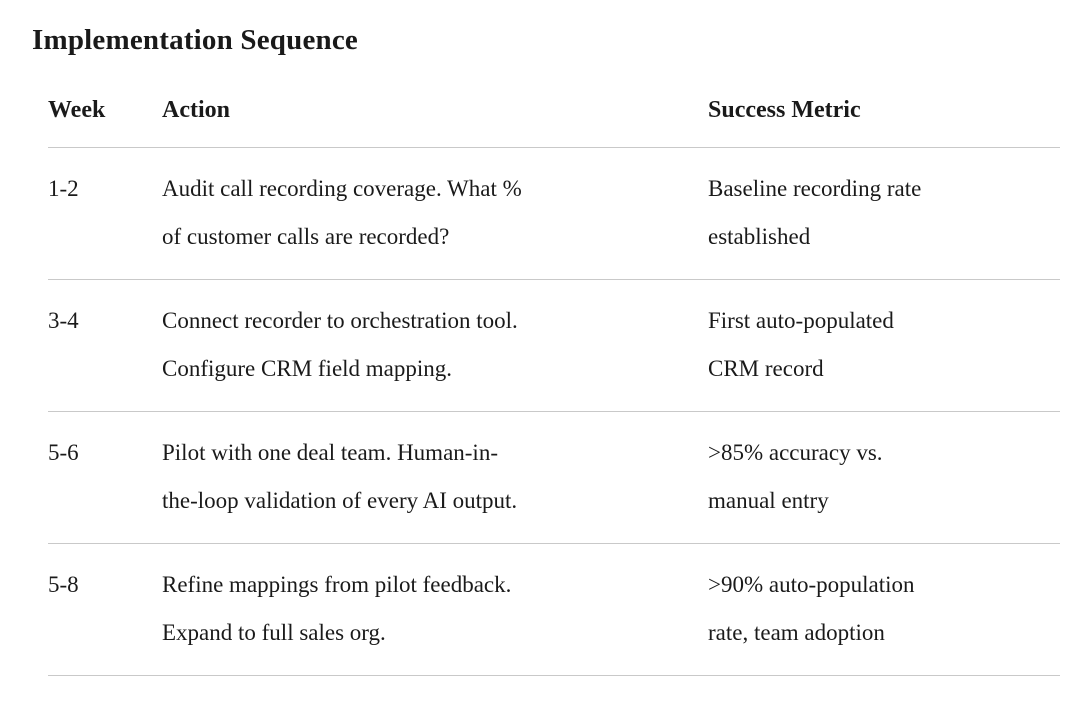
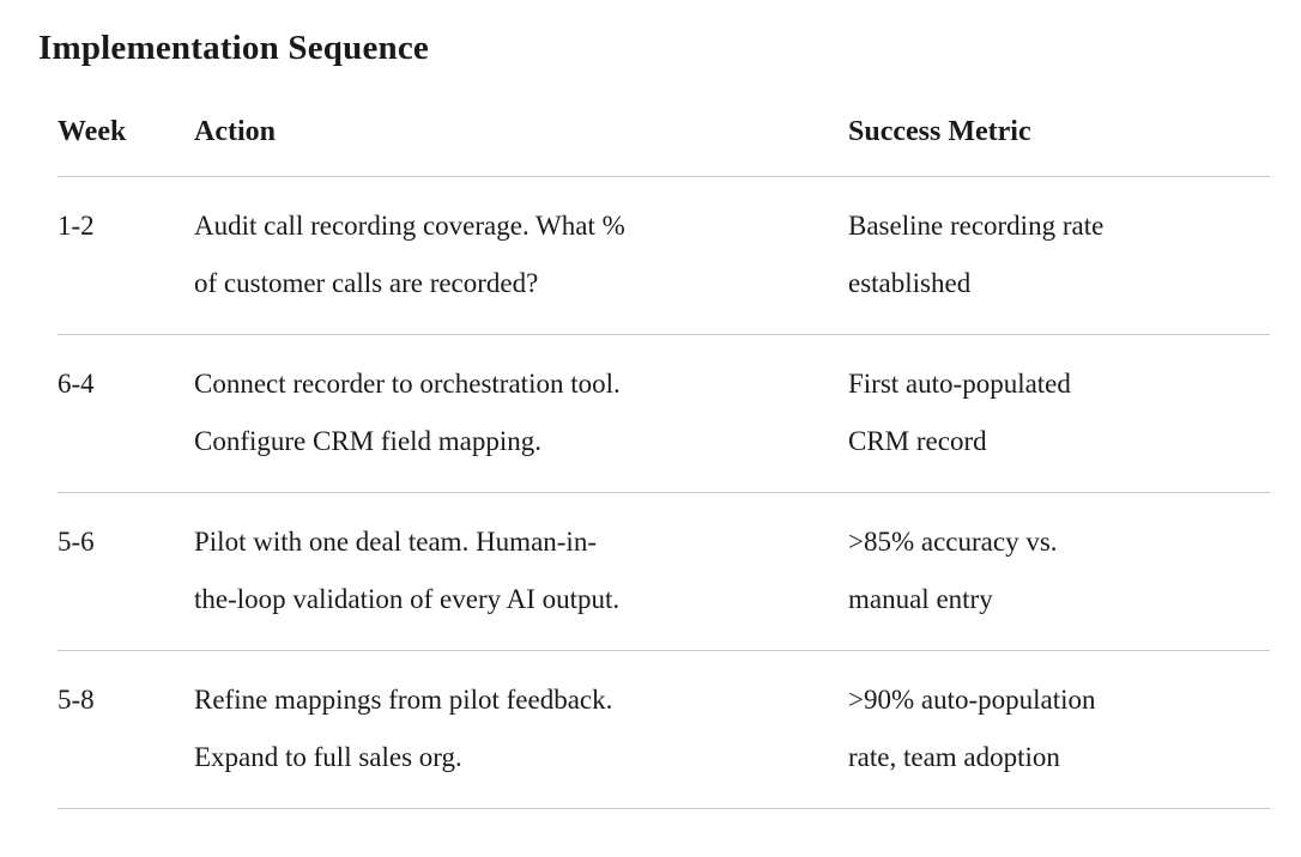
  Implementation Sequence
  Week
  Action
  Success Metric
  1-2
  Audit call recording coverage. What %
  of customer calls are recorded?
  Baseline recording rate
  established
- 3-4
+ 6-4
  Connect recorder to orchestration tool.
  Configure CRM field mapping.
  First auto-populated
  CRM record
  5-6
  Pilot with one deal team. Human-in-
  the-loop validation of every AI output.
  >85% accuracy vs.
  manual entry
  5-8
  Refine mappings from pilot feedback.
  Expand to full sales org.
  >90% auto-population
  rate, team adoption
